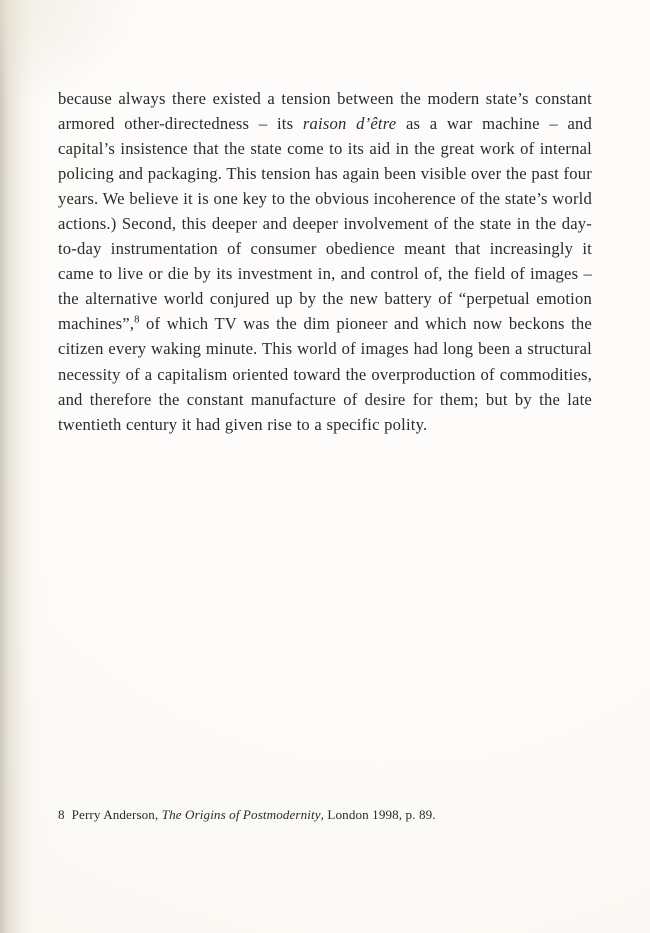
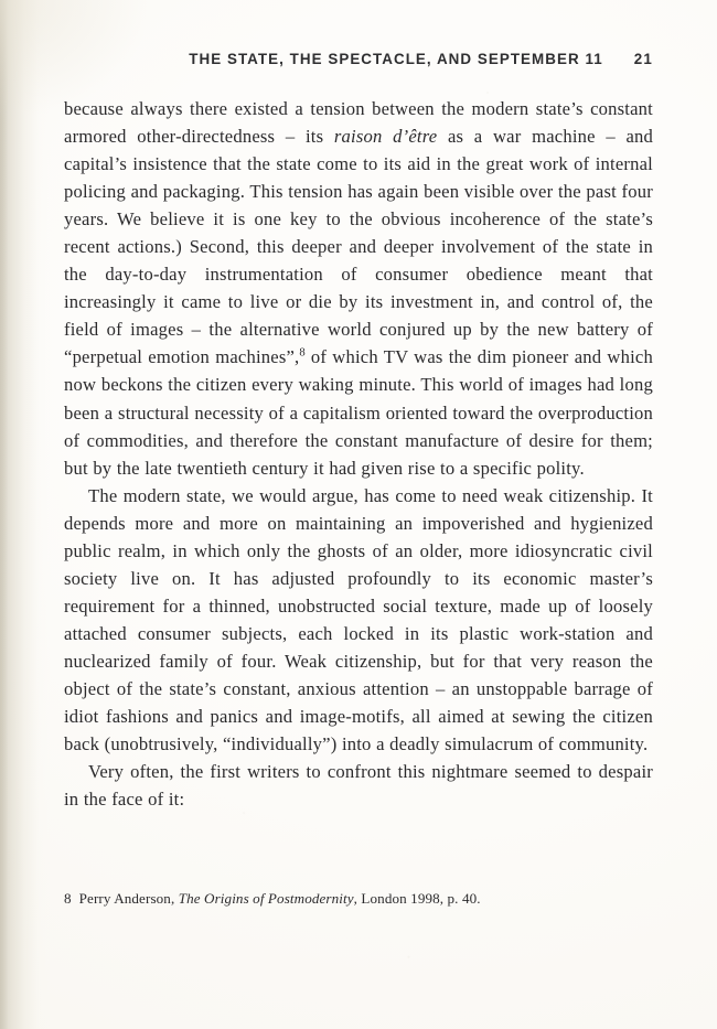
+ THE STATE, THE SPECTACLE, AND SEPTEMBER 11
+ 21
- because always there existed a tension between the modern state’s constant armored other-directedness – its raison d’être as a war machine – and capital’s insistence that the state come to its aid in the great work of internal policing and packaging. This tension has again been visible over the past four years. We believe it is one key to the obvious incoherence of the state’s world actions.) Second, this deeper and deeper involvement of the state in the day-to-day instrumentation of consumer obedience meant that increasingly it came to live or die by its investment in, and control of, the field of images – the alternative world conjured up by the new battery of “perpetual emotion machines”,8 of which TV was the dim pioneer and which now beckons the citizen every waking minute. This world of images had long been a structural necessity of a capitalism oriented toward the overproduction of commodities, and therefore the constant manufacture of desire for them; but by the late twentieth century it had given rise to a specific polity.
+ because always there existed a tension between the modern state’s constant armored other-directedness – its raison d’être as a war machine – and capital’s insistence that the state come to its aid in the great work of internal policing and packaging. This tension has again been visible over the past four years. We believe it is one key to the obvious incoherence of the state’s recent actions.) Second, this deeper and deeper involvement of the state in the day-to-day instrumentation of consumer obedience meant that increasingly it came to live or die by its investment in, and control of, the field of images – the alternative world conjured up by the new battery of “perpetual emotion machines”,8 of which TV was the dim pioneer and which now beckons the citizen every waking minute. This world of images had long been a structural necessity of a capitalism oriented toward the overproduction of commodities, and therefore the constant manufacture of desire for them; but by the late twentieth century it had given rise to a specific polity.
+ The modern state, we would argue, has come to need weak citizenship. It depends more and more on maintaining an impoverished and hygienized public realm, in which only the ghosts of an older, more idiosyncratic civil society live on. It has adjusted profoundly to its economic master’s requirement for a thinned, unobstructed social texture, made up of loosely attached consumer subjects, each locked in its plastic work-station and nuclearized family of four. Weak citizenship, but for that very reason the object of the state’s constant, anxious attention – an unstoppable barrage of idiot fashions and panics and image-motifs, all aimed at sewing the citizen back (unobtrusively, “individually”) into a deadly simulacrum of community.
+ Very often, the first writers to confront this nightmare seemed to despair in the face of it:
- 8 Perry Anderson, The Origins of Postmodernity, London 1998, p. 89.
+ 8 Perry Anderson, The Origins of Postmodernity, London 1998, p. 40.
